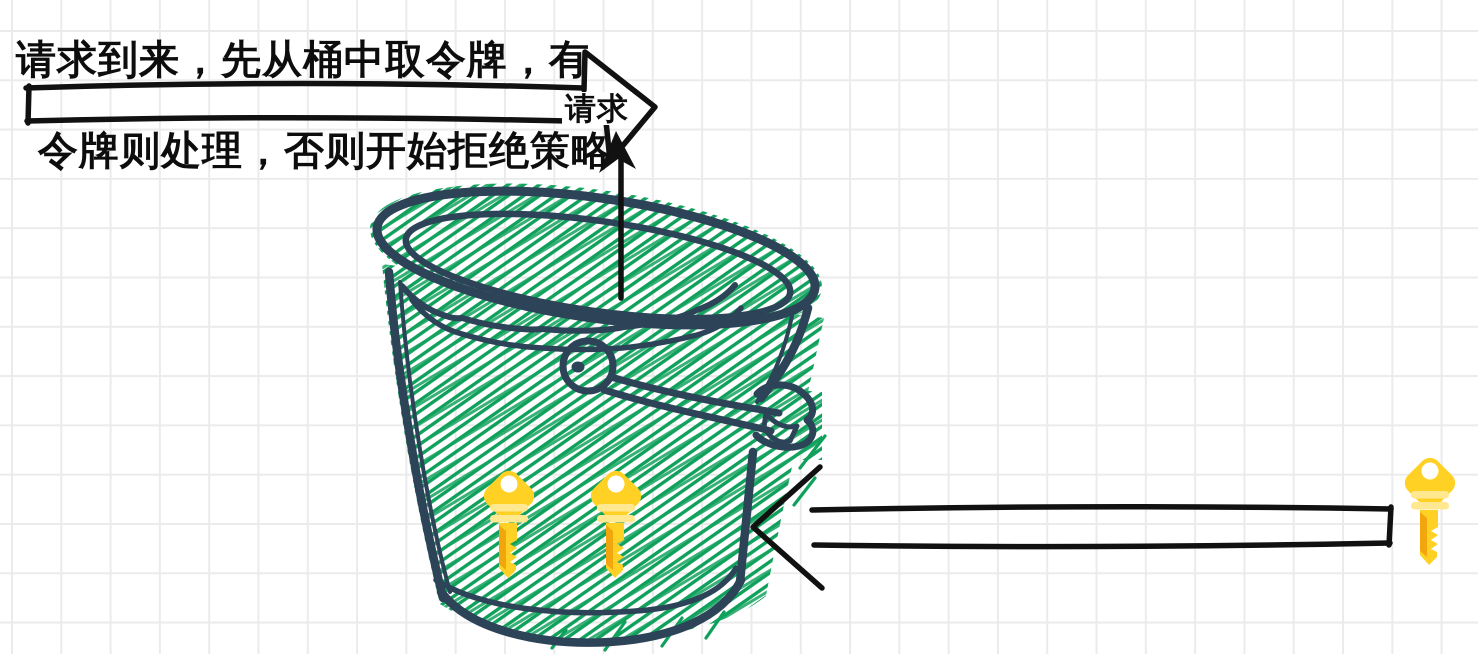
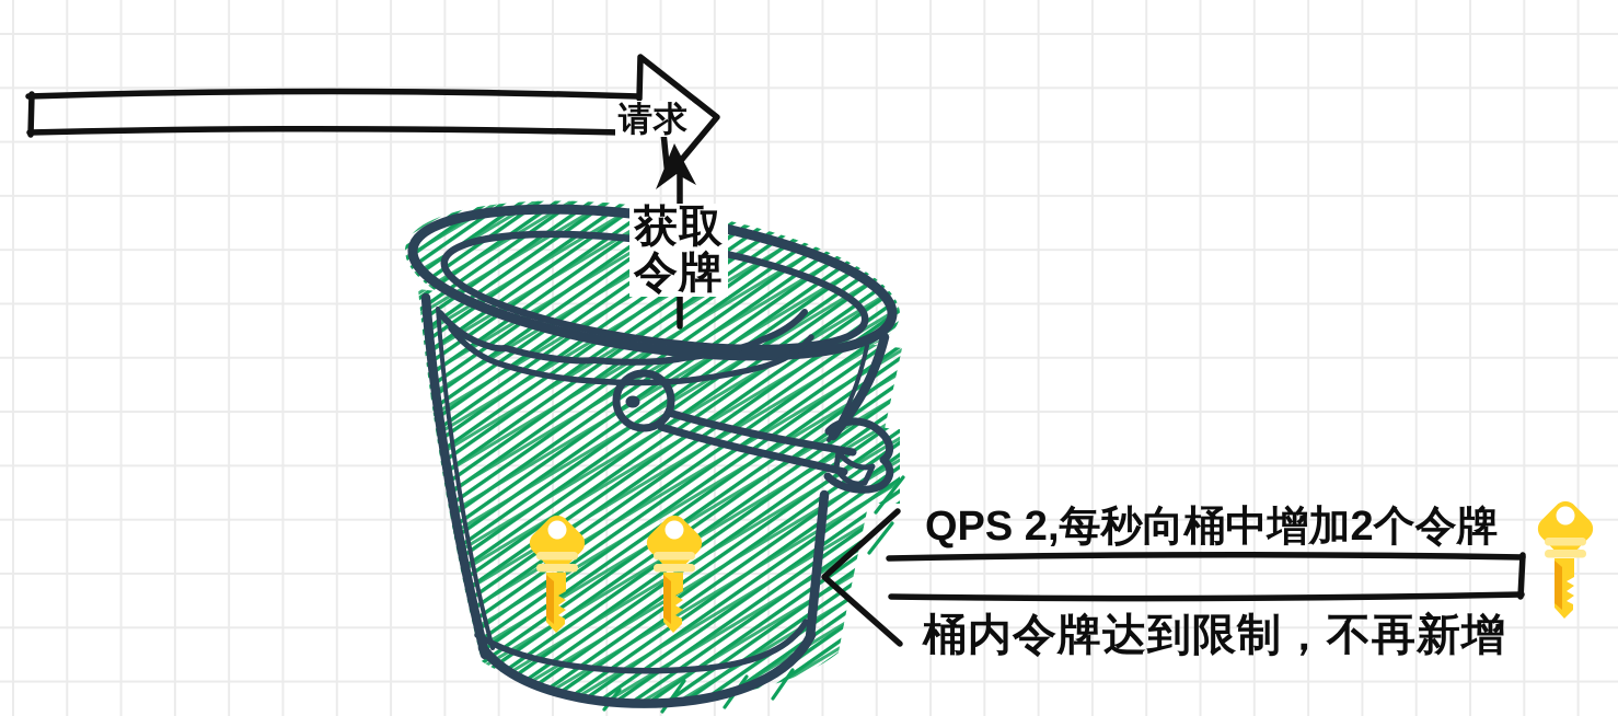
- 请求到来，先从桶中取令牌，有
- 令牌则处理，否则开始拒绝策略
  请求
+ 获取
+ 令牌
+ QPS 2,每秒向桶中增加2个令牌
+ 桶内令牌达到限制，不再新增
